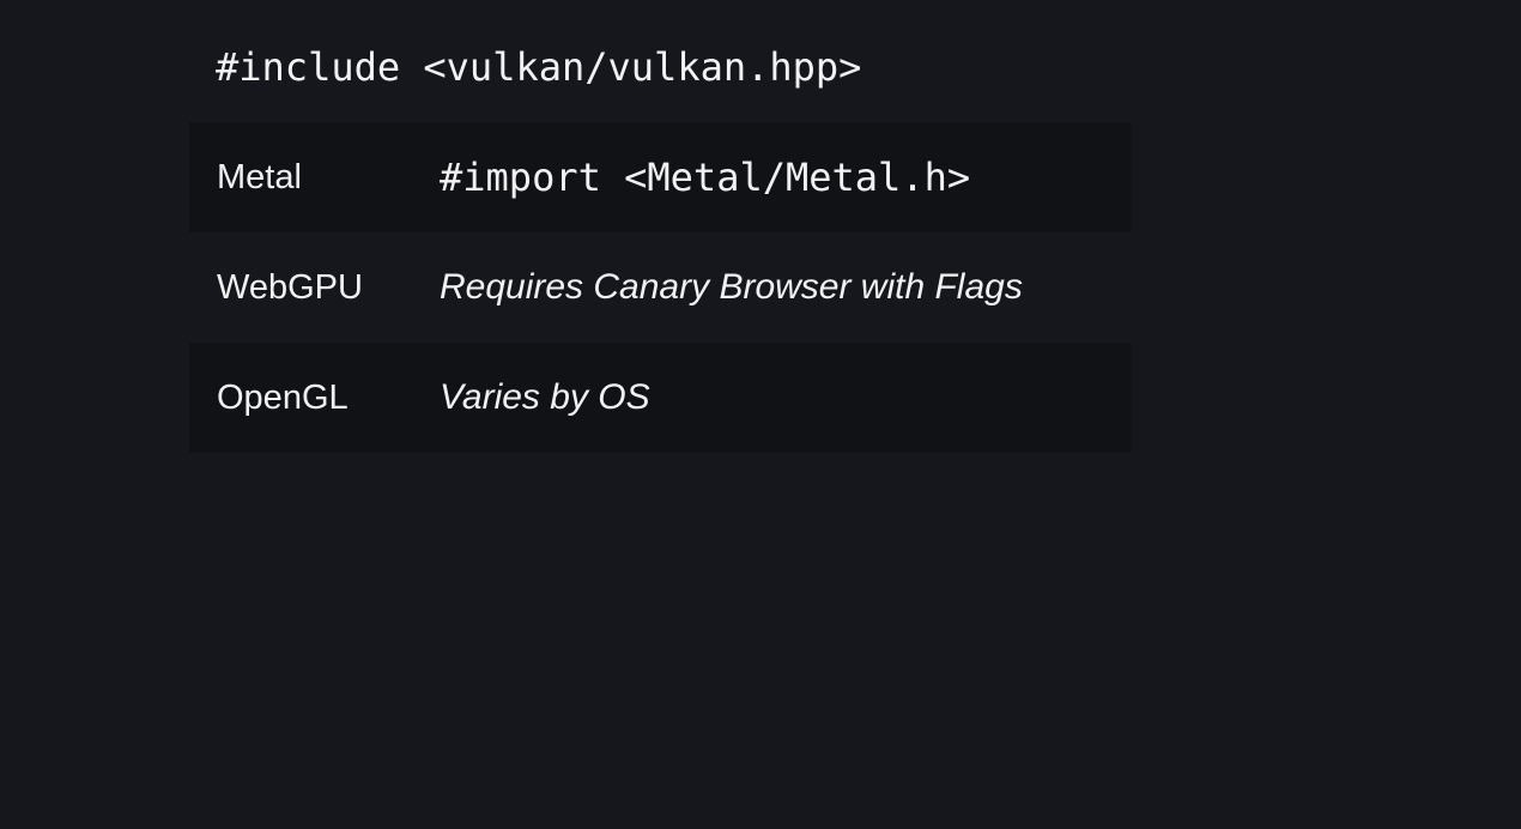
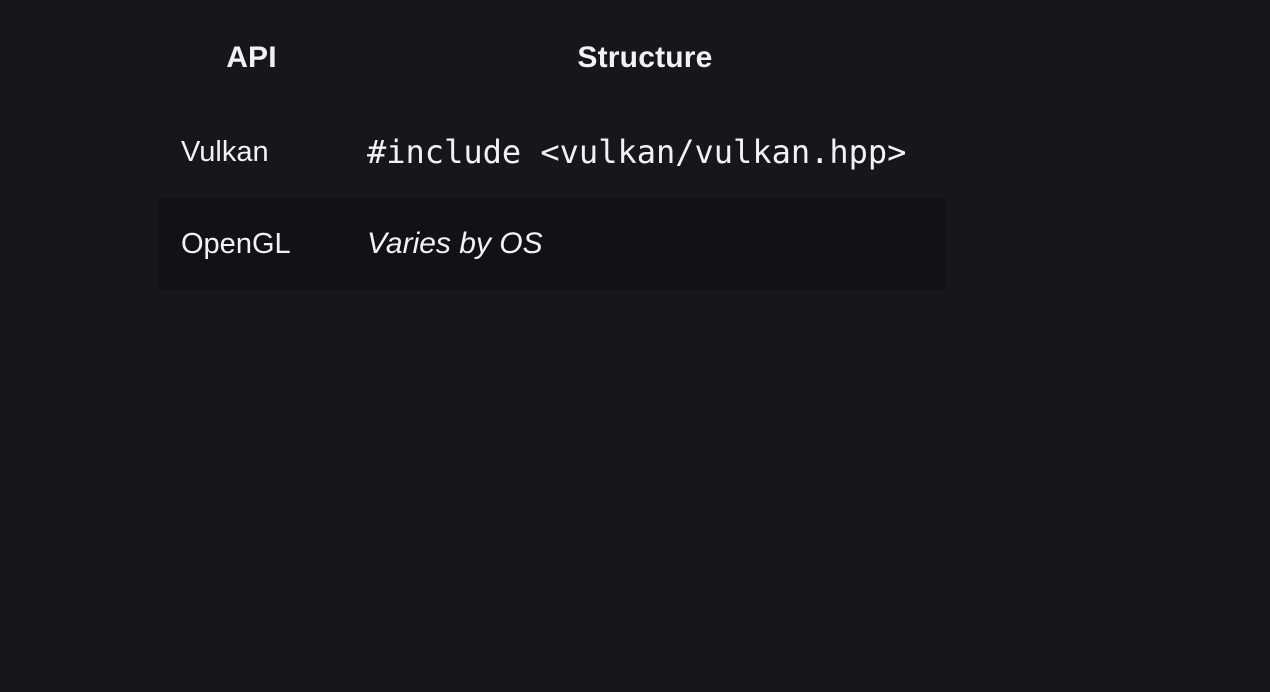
+ API
+ Structure
+ Vulkan
  #include <vulkan/vulkan.hpp>
- Metal
- #import <Metal/Metal.h>
- WebGPU
- Requires Canary Browser with Flags
  OpenGL
  Varies by OS
